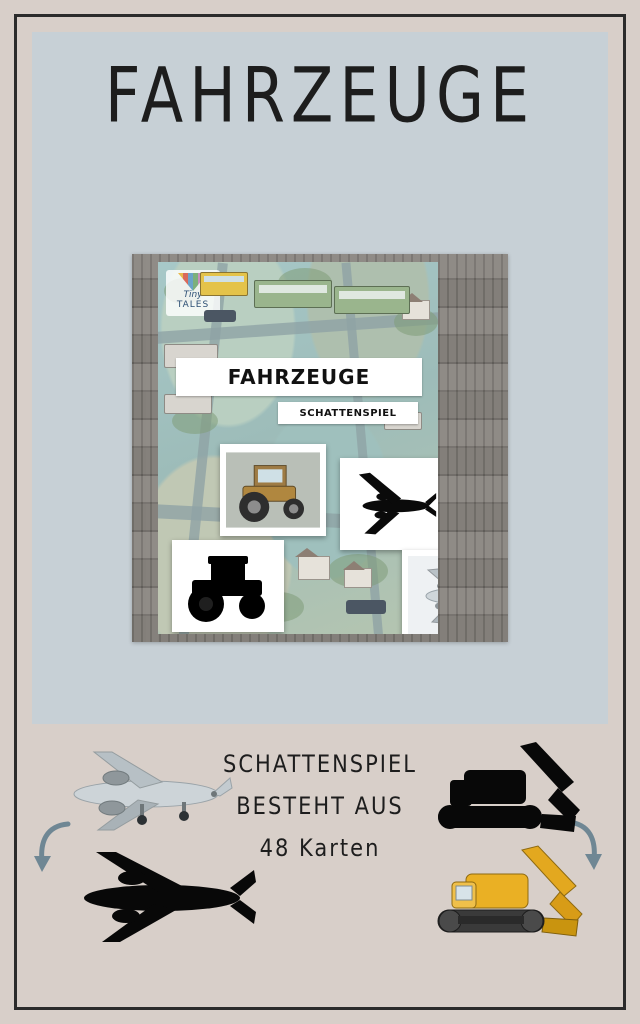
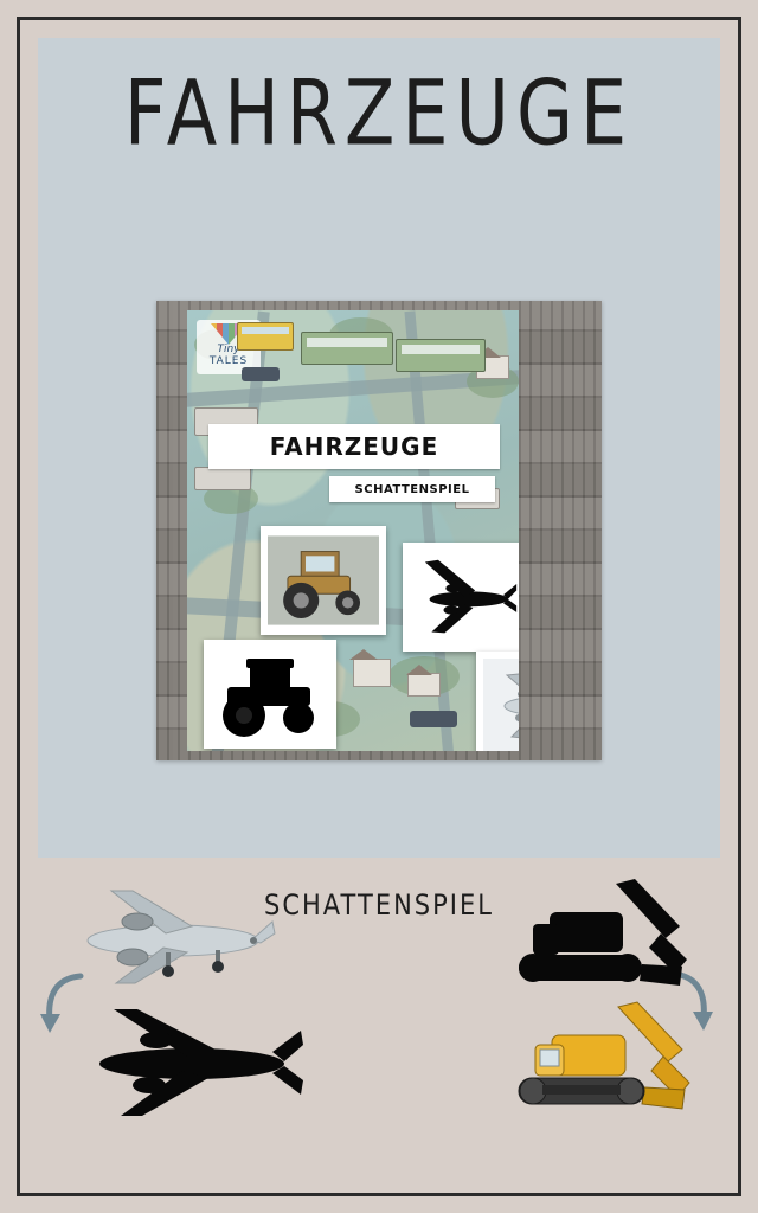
  FAHRZEUGE
  Tin
  TALES
  FAHRZEUGE
  SCHATTENSPIEL
  SCHATTENSPIEL
- BESTEHT AUS
- 48 Karten
